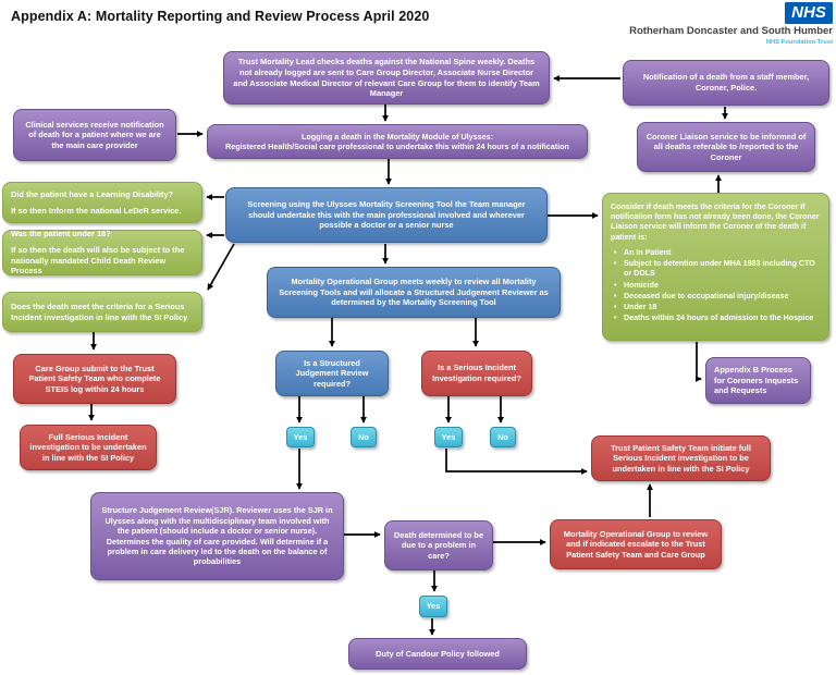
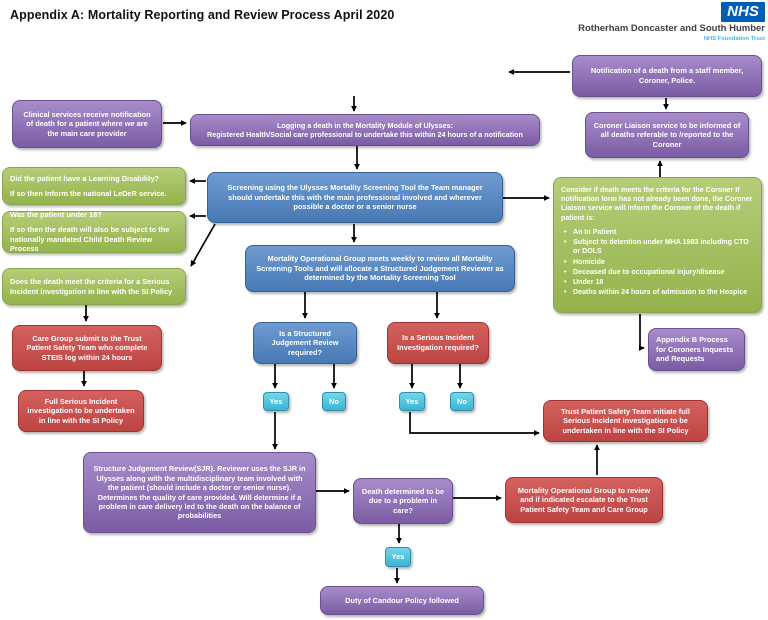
  Appendix A: Mortality Reporting and Review Process April 2020
  NHS
  Rotherham Doncaster and South Humber
- Trust Mortality Lead checks deaths against the National Spine weekly. Deaths not already logged are sent to Care Group Director, Associate Nurse Director and Associate Medical Director of relevant Care Group for them to identify Team Manager
  Notification of a death from a staff member, Coroner, Police.
  Clinical services receive notification of death for a patient where we are the main care provider
  Logging a death in the Mortality Module of Ulysses:
  Registered Health/Social care professional to undertake this within 24 hours of a notification
  Coroner Liaison service to be informed of all deaths referable to /reported to the Coroner
  Did the patient have a Learning Disability?
  If so then Inform the national LeDeR service.
  Was the patient under 18?
  If so then the death will also be subject to the nationally mandated Child Death Review Process
  Screening using the Ulysses Mortality Screening Tool the Team manager should undertake this with the main professional involved and wherever possible a doctor or a senior nurse
  Consider if death meets the criteria for the Coroner If notification form has not already been done, the Coroner Liaison service will inform the Coroner of the death if patient is:
  An In Patient
  Subject to detention under MHA 1983 including CTO or DOLS
  Homicide
  Deceased due to occupational injury/disease
  Under 18
  Deaths within 24 hours of admission to the Hospice
  Mortality Operational Group meets weekly to review all Mortality Screening Tools and will allocate a Structured Judgement Reviewer as determined by the Mortality Screening Tool
  Does the death meet the criteria for a Serious Incident investigation in line with the SI Policy
  Care Group submit to the Trust Patient Safety Team who complete STEIS log within 24 hours
  Full Serious Incident investigation to be undertaken in line with the SI Policy
  Is a Structured Judgement Review required?
  Is a Serious Incident Investigation required?
  Yes
  No
  Yes
  No
  Appendix B Process for Coroners Inquests and Requests
  Trust Patient Safety Team initiate full Serious Incident investigation to be undertaken in line with the SI Policy
  Structure Judgement Review(SJR). Reviewer uses the SJR in Ulysses along with the multidisciplinary team involved with the patient (should include a doctor or senior nurse). Determines the quality of care provided. Will determine if a problem in care delivery led to the death on the balance of probabilities
  Death determined to be due to a problem in care?
  Mortality Operational Group to review and if indicated escalate to the Trust Patient Safety Team and Care Group
  Yes
  Duty of Candour Policy followed
